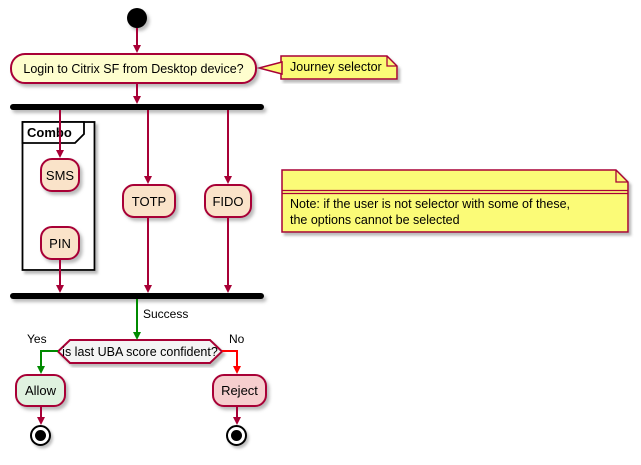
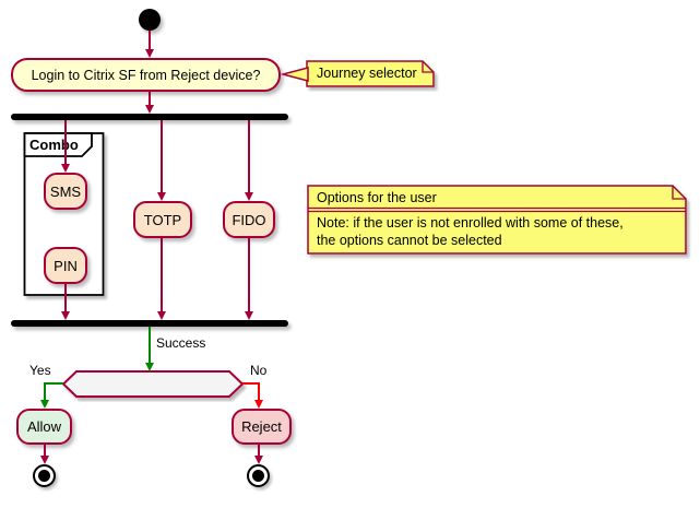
- Login to Citrix SF from Desktop device?
+ Login to Citrix SF from Reject device?
  Journey selector
  Como
  SMS
  TOTP
  FIDO
  PIN
+ Options for the user
- Note: if the user is not selector with some of these,
+ Note: if the user is not enrolled with some of these,
  the options cannot be selected
  Success
- is last UBA score confident?
  Yes
  No
  Allow
  Reject
